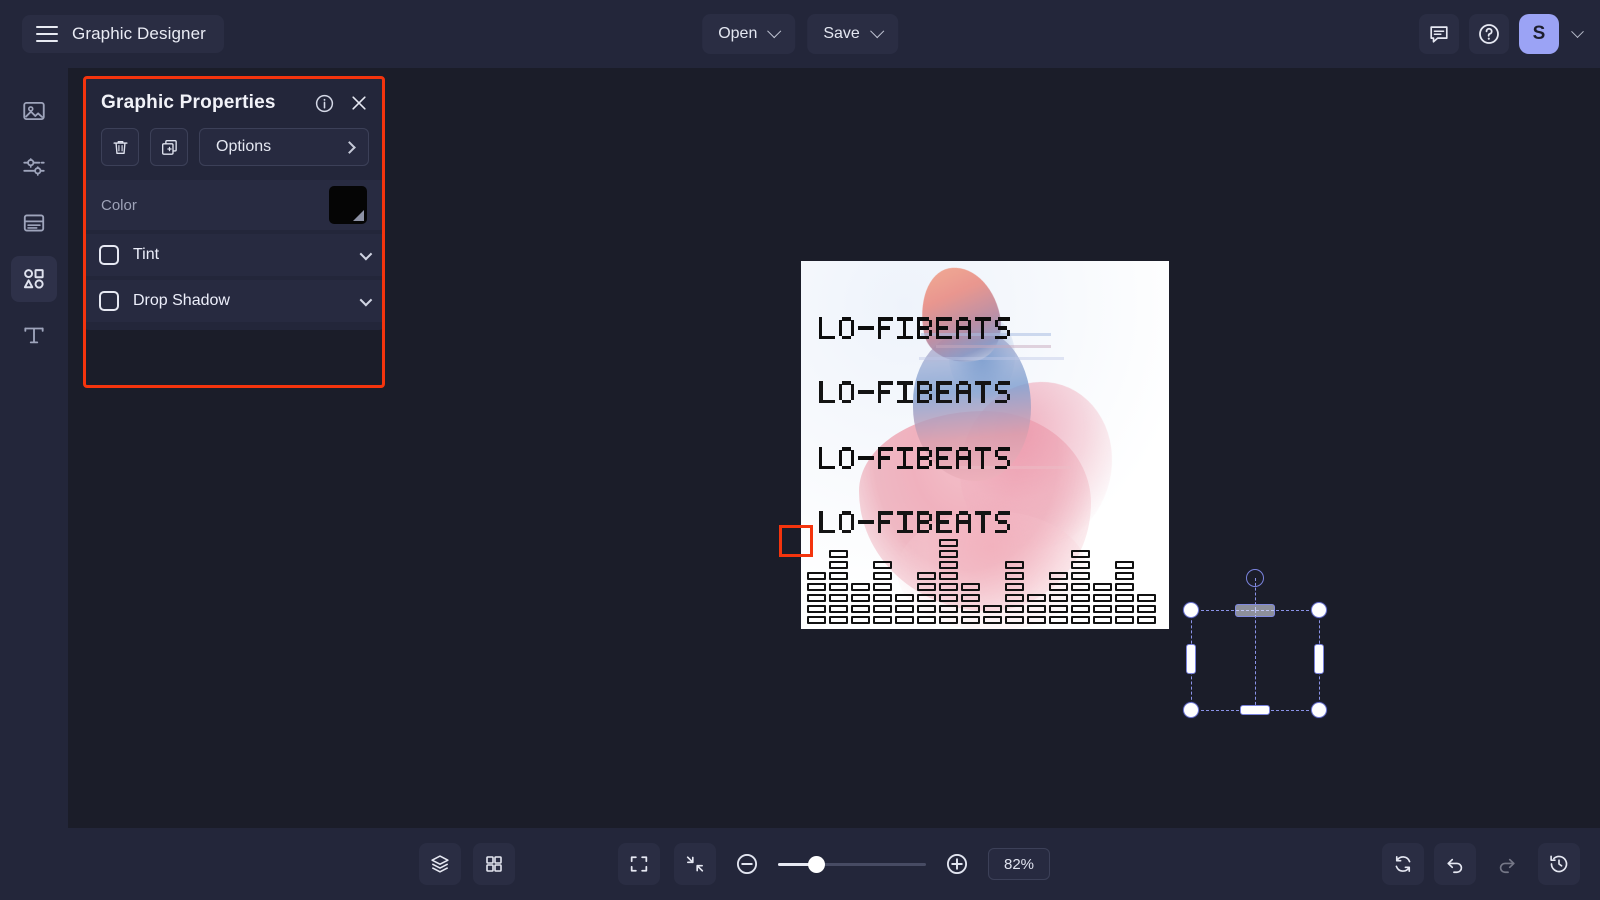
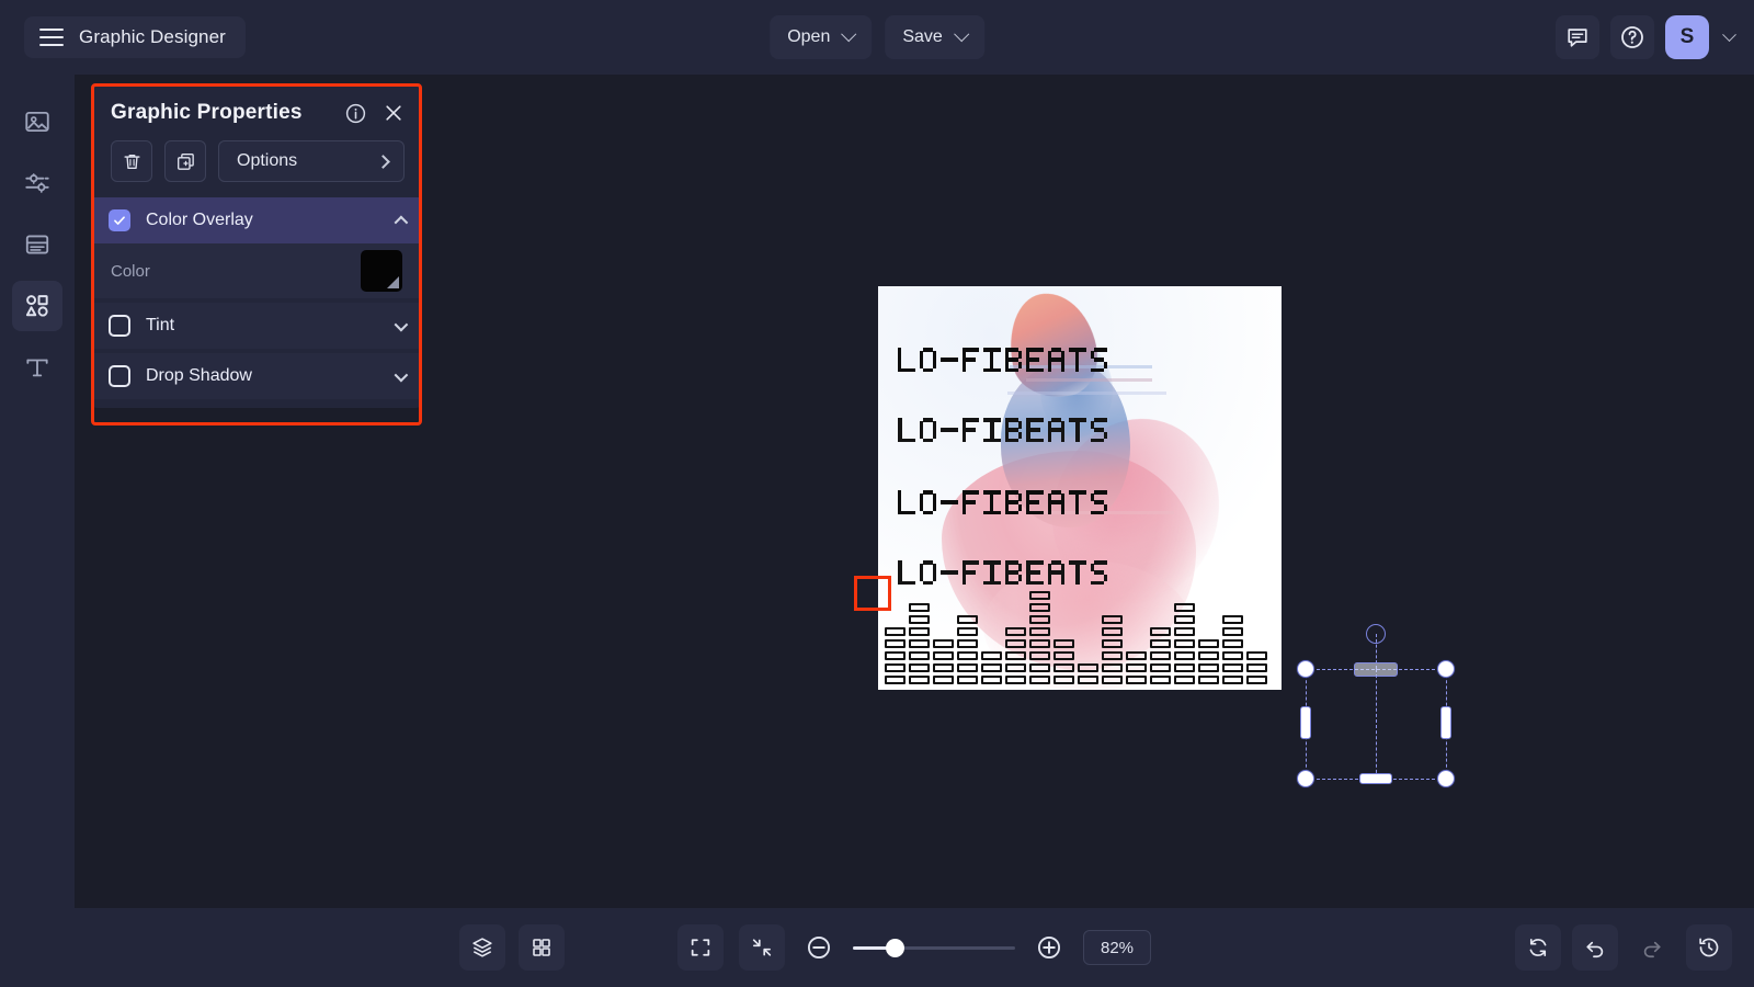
  Graphic Designer
  Open
  Save
  S
  Graphic Properties
  Options
+ Color Overlay
  Color
  Tint
  Drop Shadow
  82%
